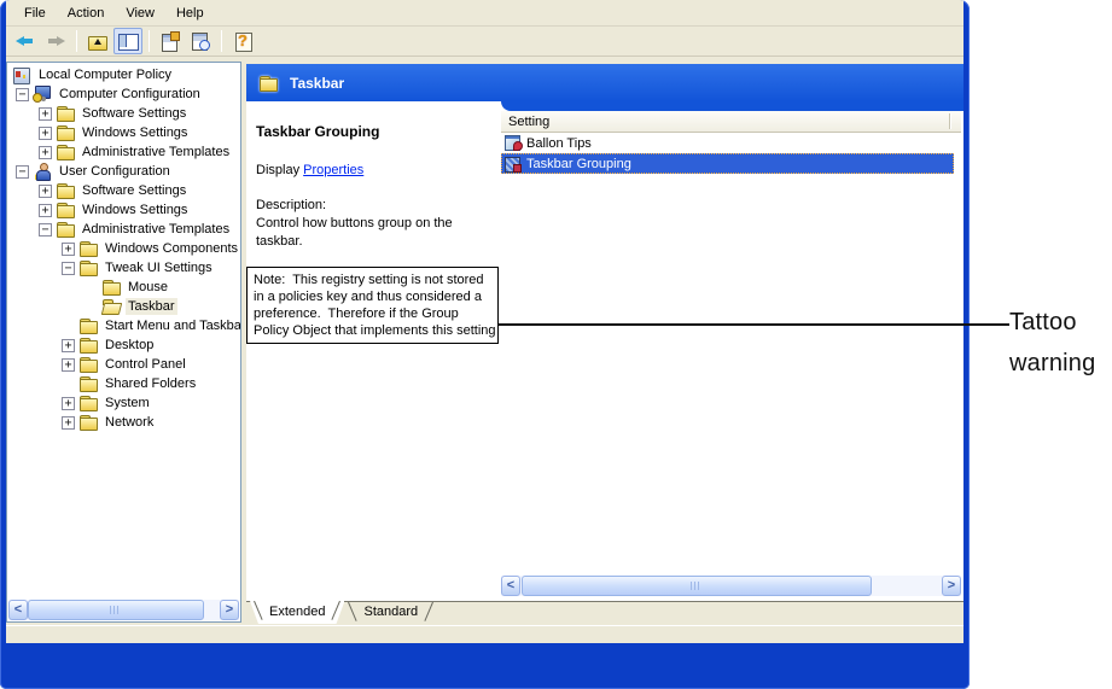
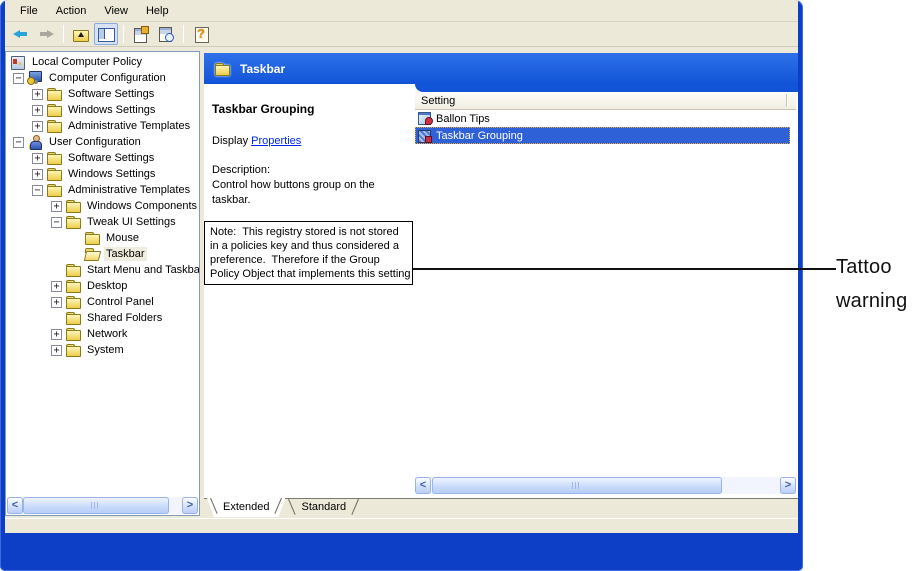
  File
  Action
  View
  Help
  Local Computer Policy
  −
  Computer Configuration
  +
  Software Settings
  +
  Windows Settings
  +
  Administrative Templates
  −
  User Configuration
  +
  Software Settings
  +
  Windows Settings
  −
  Administrative Templates
  +
  Windows Components
  −
  Tweak UI Settings
  Mouse
  Taskbar
  Start Menu and Taskba
  +
  Desktop
  +
  Control Panel
  Shared Folders
  +
- System
+ Network
  +
- Network
+ System
  Taskbar
  Taskbar Grouping
  Display Properties
  Description:
  Control how buttons group on the
  taskbar.
- Note: This registry setting is not stored
+ Note: This registry stored is not stored
  in a policies key and thus considered a
  preference. Therefore if the Group
  Policy Object that implements this setting
  Setting
  Ballon Tips
  Taskbar Grouping
  Extended
  Standard
  Tattoo
  warning
